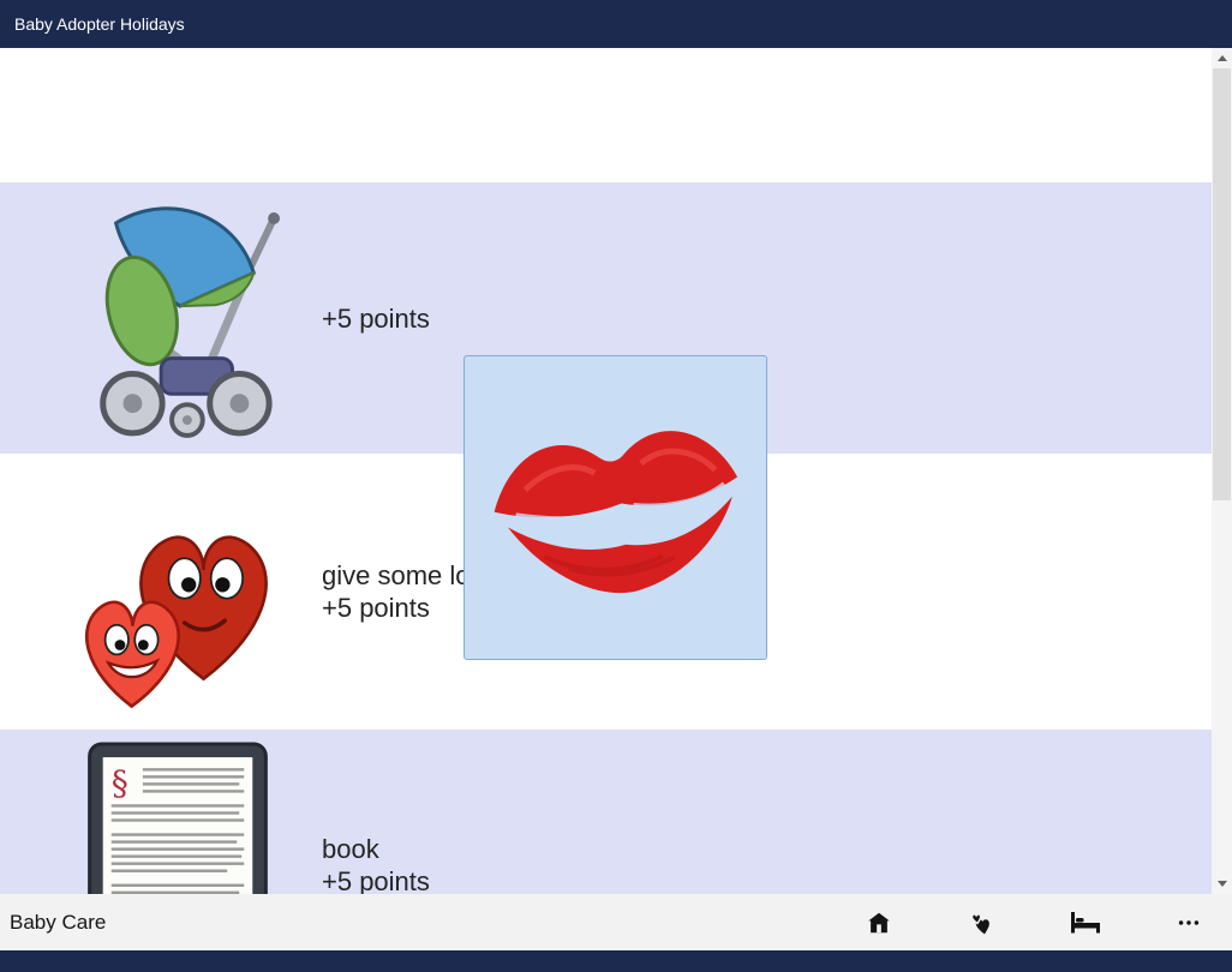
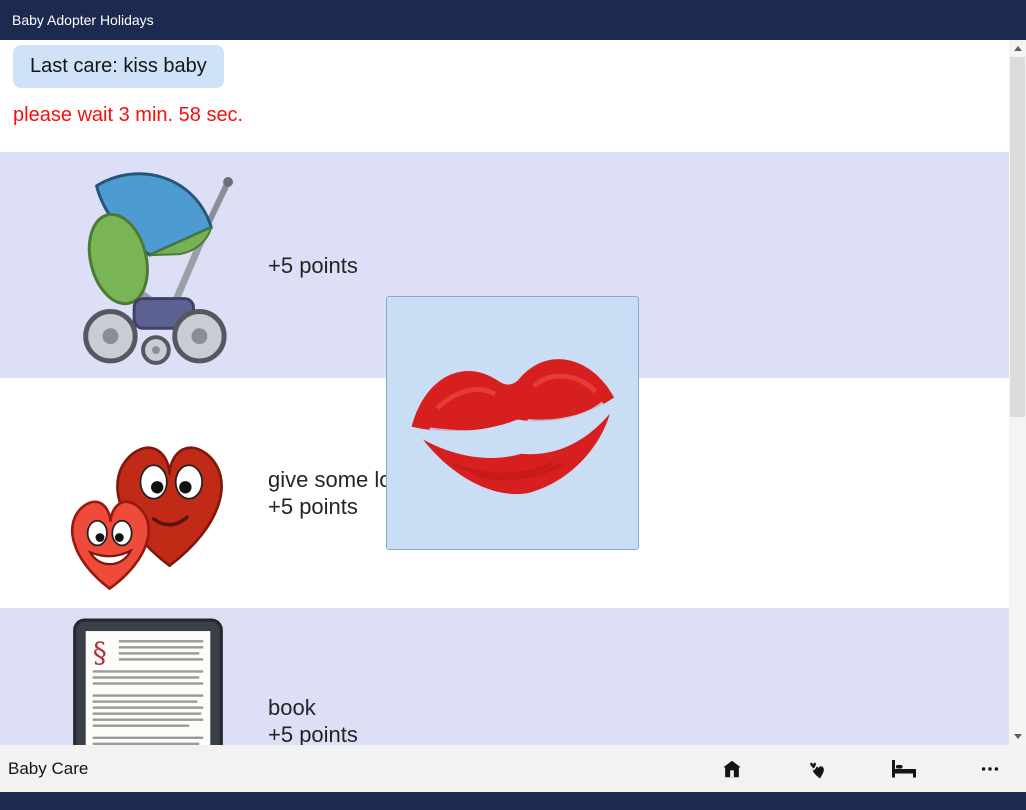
  Baby Adopter Holidays
+ Last care: kiss baby
+ please wait 3 min. 58 sec.
  +5 points
  give some l
  +5 points
  §
  book
  +5 points
  Baby Care
